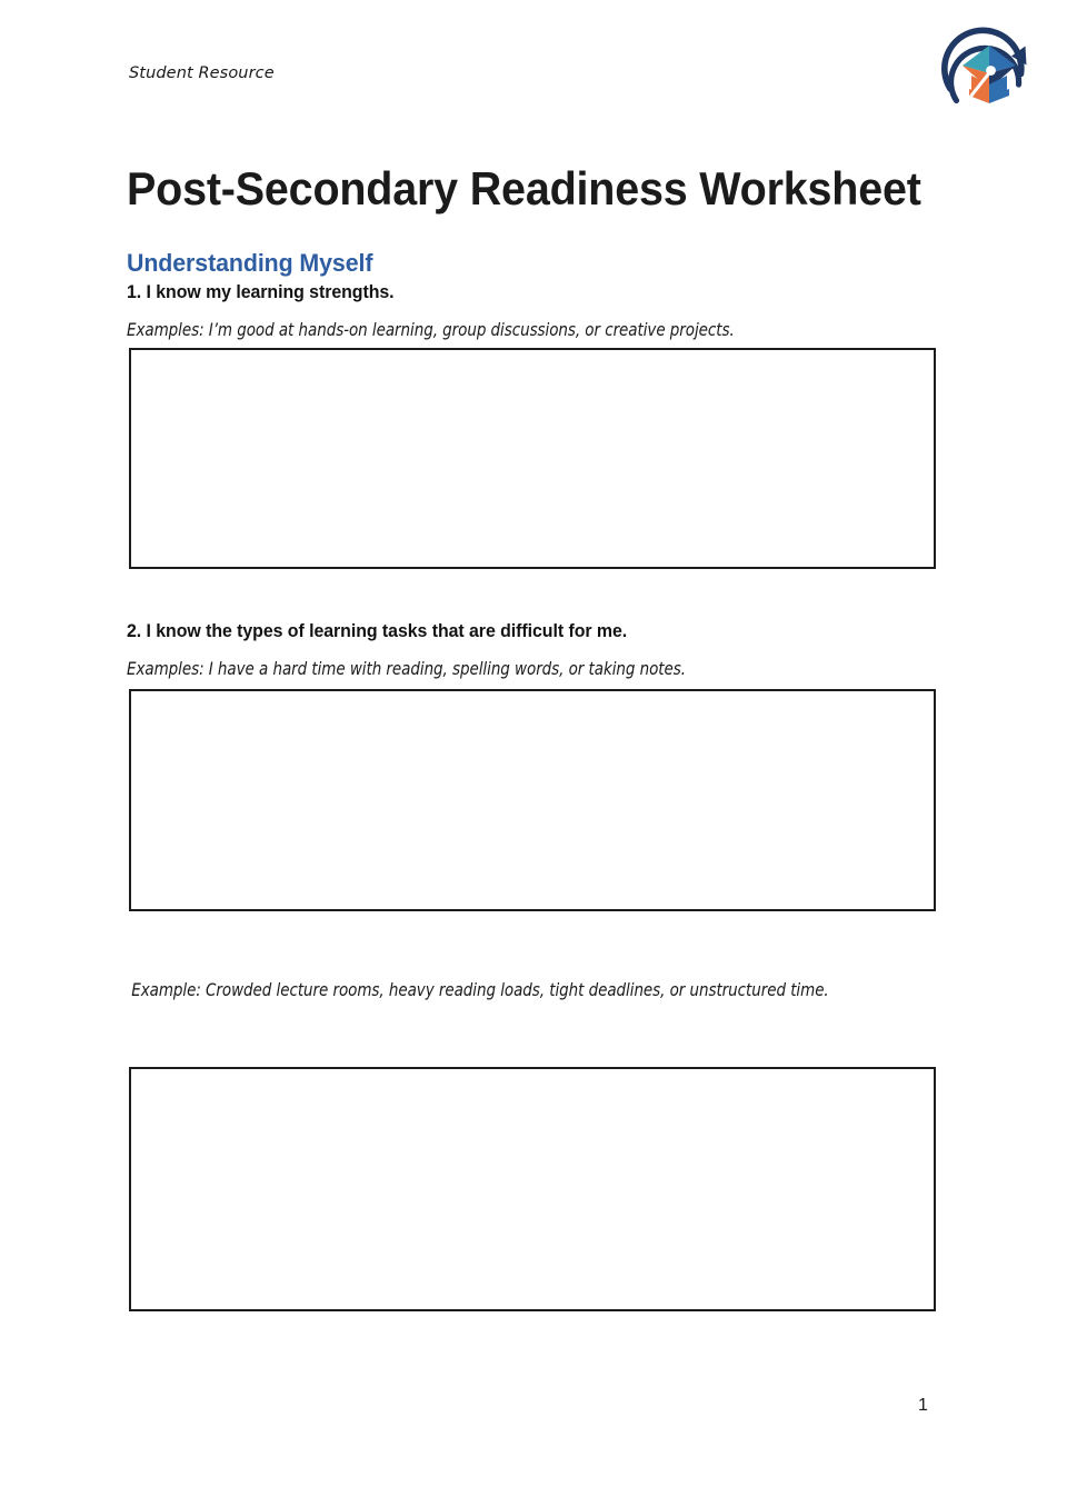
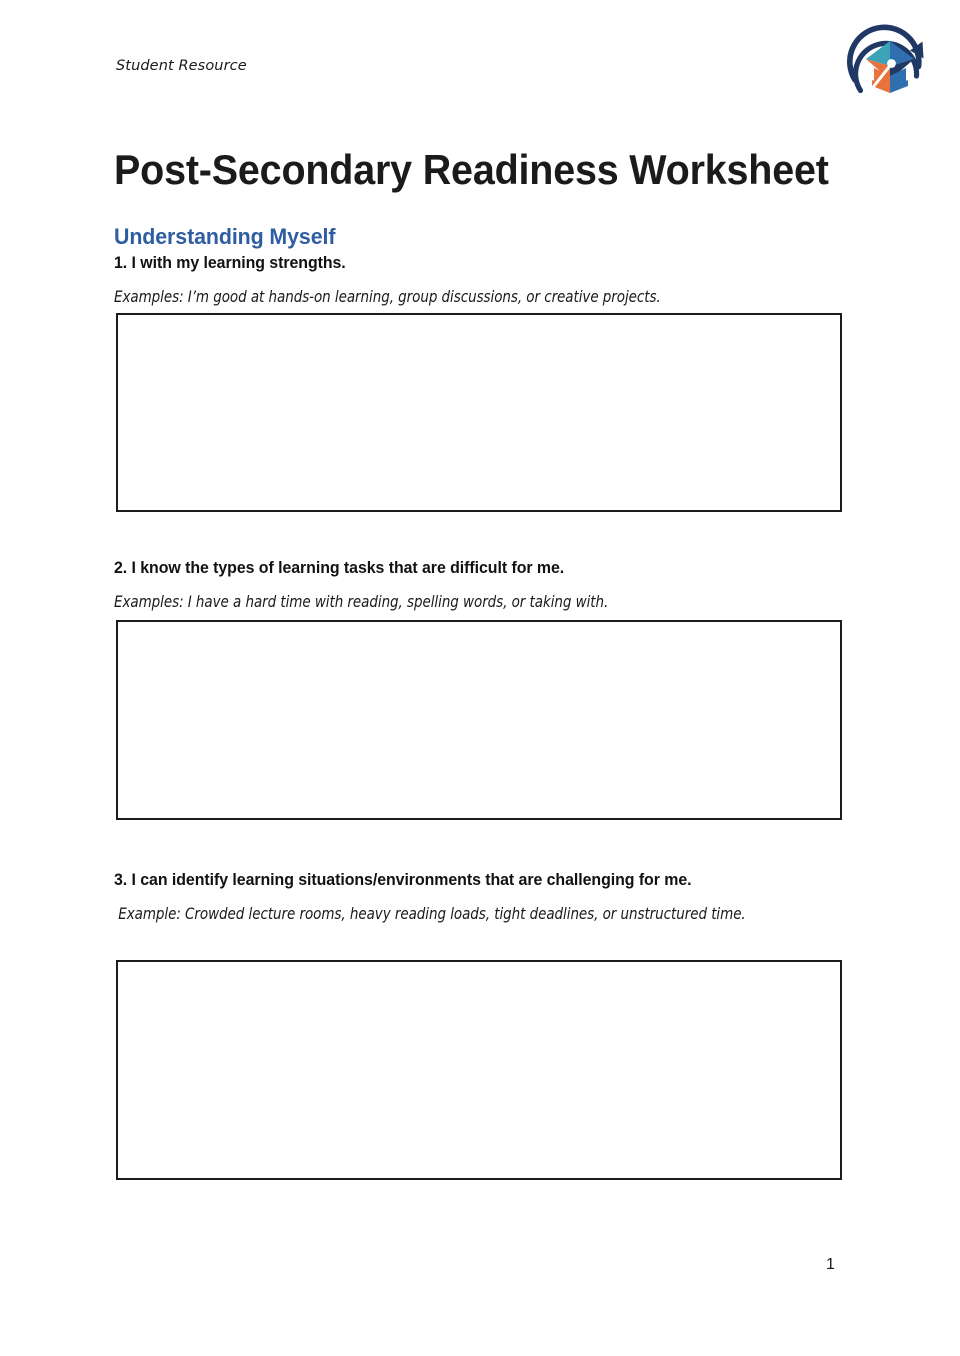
  Student Resource
  Post-Secondary Readiness Worksheet
  Understanding Myself
- 1. I know my learning strengths.
+ 1. I with my learning strengths.
  Examples: I’m good at hands-on learning, group discussions, or creative projects.
  2. I know the types of learning tasks that are difficult for me.
- Examples: I have a hard time with reading, spelling words, or taking notes.
+ Examples: I have a hard time with reading, spelling words, or taking with.
+ 3. I can identify learning situations/environments that are challenging for me.
  Example: Crowded lecture rooms, heavy reading loads, tight deadlines, or unstructured time.
  1
